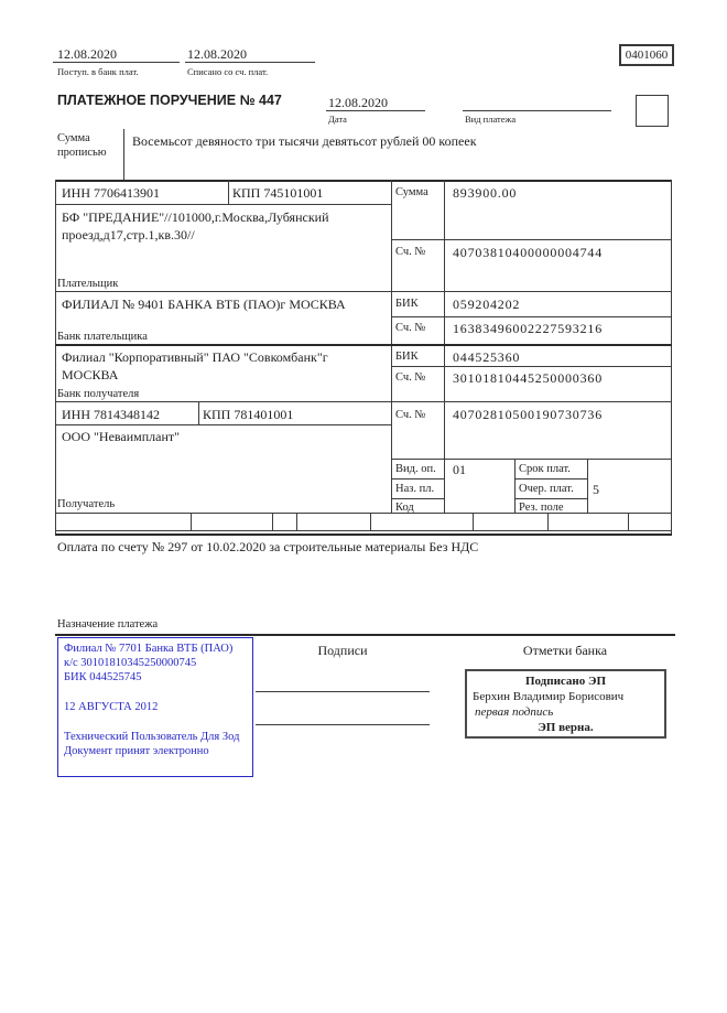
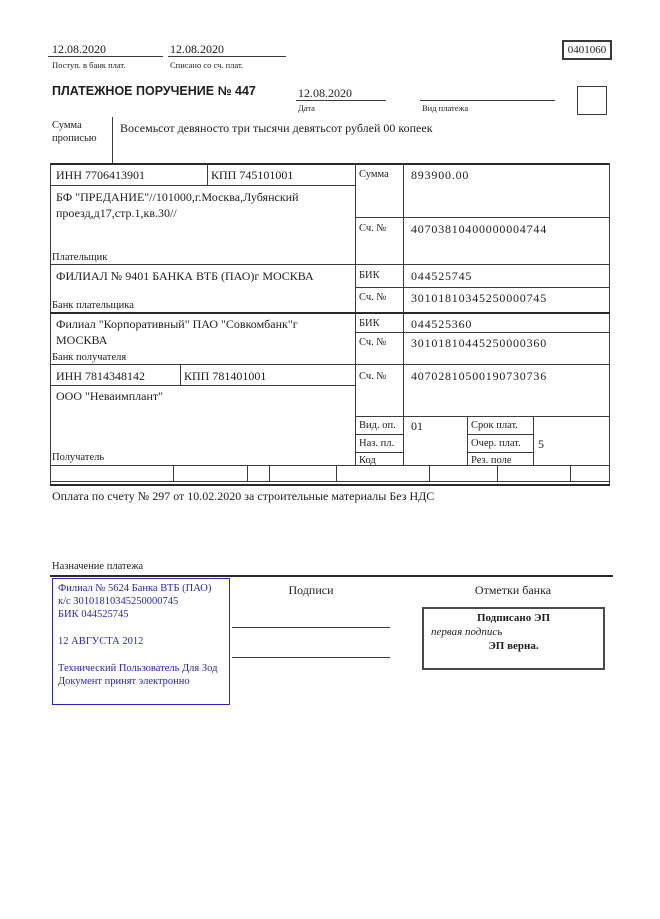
  12.08.2020
  Поступ. в банк плат.
  12.08.2020
  Списано со сч. плат.
  0401060
  ПЛАТЕЖНОЕ ПОРУЧЕНИЕ № 447
  12.08.2020
  Дата
  Вид платежа
  Сумма прописью
  Восемьсот девяносто три тысячи девятьсот рублей 00 копеек
  ИНН 7706413901
  КПП 745101001
  Сумма
  893900.00
  БФ "ПРЕДАНИЕ"//101000,г.Москва,Лубянский проезд,д17,стр.1,кв.30//
  Сч. №
  40703810400000004744
  Плательщик
  ФИЛИАЛ № 9401 БАНКА ВТБ (ПАО)г МОСКВА
  БИК
- 059204202
+ 044525745
  Сч. №
- 16383496002227593216
+ 30101810345250000745
  Банк плательщика
  Филиал "Корпоративный" ПАО "Совкомбанк"г МОСКВА
  БИК
  044525360
  Сч. №
  30101810445250000360
  Банк получателя
  ИНН 7814348142
  КПП 781401001
  Сч. №
  40702810500190730736
  ООО "Неваимплант"
  Получатель
  Вид. оп.
  01
  Срок плат.
  Наз. пл.
  Очер. плат.
  5
  Код
  Рез. поле
  Оплата по счету № 297 от 10.02.2020 за строительные материалы Без НДС
  Назначение платежа
- Филиал № 7701 Банка ВТБ (ПАО)
+ Филиал № 5624 Банка ВТБ (ПАО)
  к/с 30101810345250000745
  БИК 044525745
  12 АВГУСТА 2012
  Технический Пользователь Для Зод
  Документ принят электронно
  Подписи
  Отметки банка
  Подписано ЭП
- Берхин Владимир Борисович
  первая подпись
  ЭП верна.
